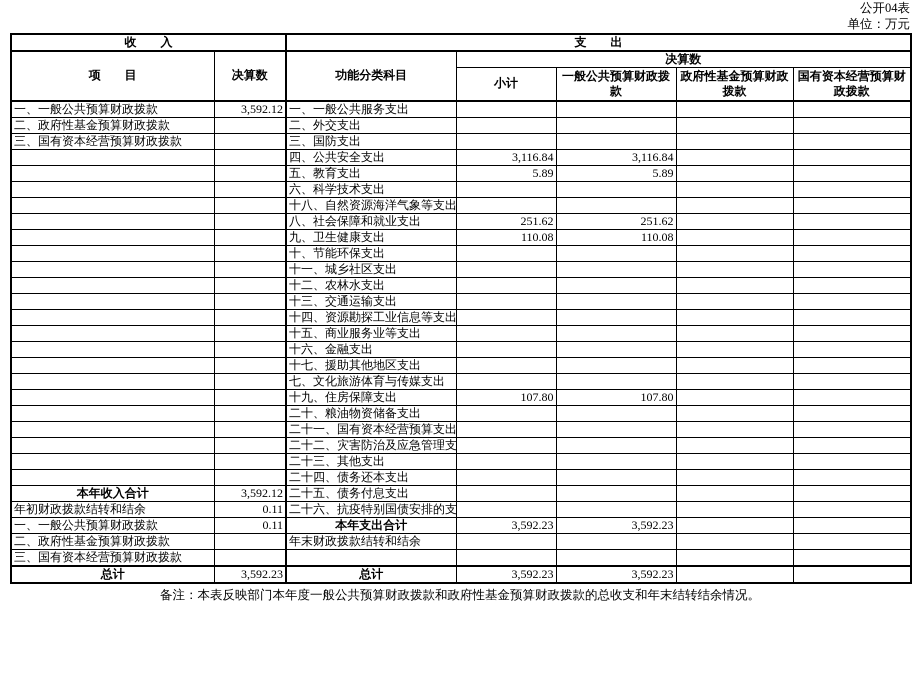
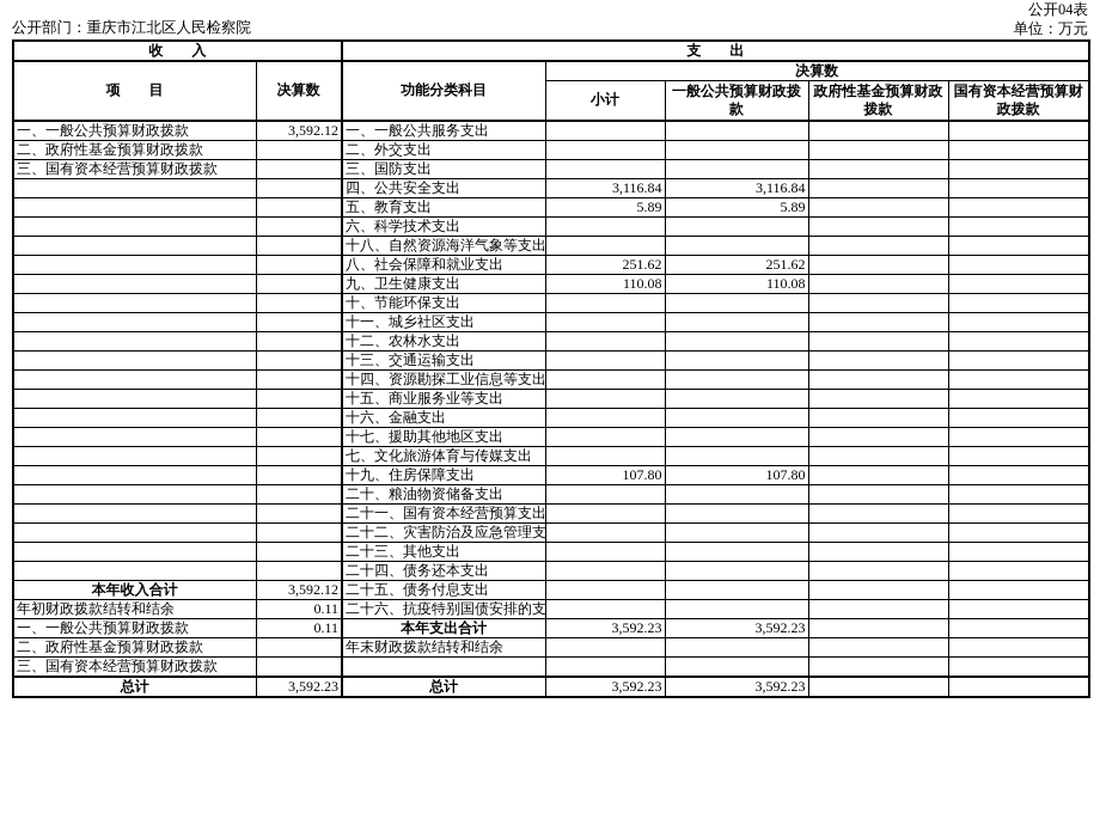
+ 公开部门：重庆市江北区人民检察院
  公开04表
  单位：万元
  收 入	支 出
  项 目	决算数	功能分类科目	决算数
  小计	一般公共预算财政拨款	政府性基金预算财政拨款	国有资本经营预算财政拨款
  一、一般公共预算财政拨款	3,592.12	一、一般公共服务支出
  二、政府性基金预算财政拨款		二、外交支出
  三、国有资本经营预算财政拨款		三、国防支出
  		四、公共安全支出	3,116.84	3,116.84
  		五、教育支出	5.89	5.89
  		六、科学技术支出
  		十八、自然资源海洋气象等支出
  		八、社会保障和就业支出	251.62	251.62
  		九、卫生健康支出	110.08	110.08
  		十、节能环保支出
  		十一、城乡社区支出
  		十二、农林水支出
  		十三、交通运输支出
  		十四、资源勘探工业信息等支出
  		十五、商业服务业等支出
  		十六、金融支出
  		十七、援助其他地区支出
  		七、文化旅游体育与传媒支出
  		十九、住房保障支出	107.80	107.80
  		二十、粮油物资储备支出
  		二十一、国有资本经营预算支出
  		二十二、灾害防治及应急管理支
  		二十三、其他支出
  		二十四、债务还本支出
  本年收入合计	3,592.12	二十五、债务付息支出
  年初财政拨款结转和结余	0.11	二十六、抗疫特别国债安排的支
  一、一般公共预算财政拨款	0.11	本年支出合计	3,592.23	3,592.23
  二、政府性基金预算财政拨款		年末财政拨款结转和结余
  三、国有资本经营预算财政拨款
  总计	3,592.23	总计	3,592.23	3,592.23
- 备注：本表反映部门本年度一般公共预算财政拨款和政府性基金预算财政拨款的总收支和年末结转结余情况。
